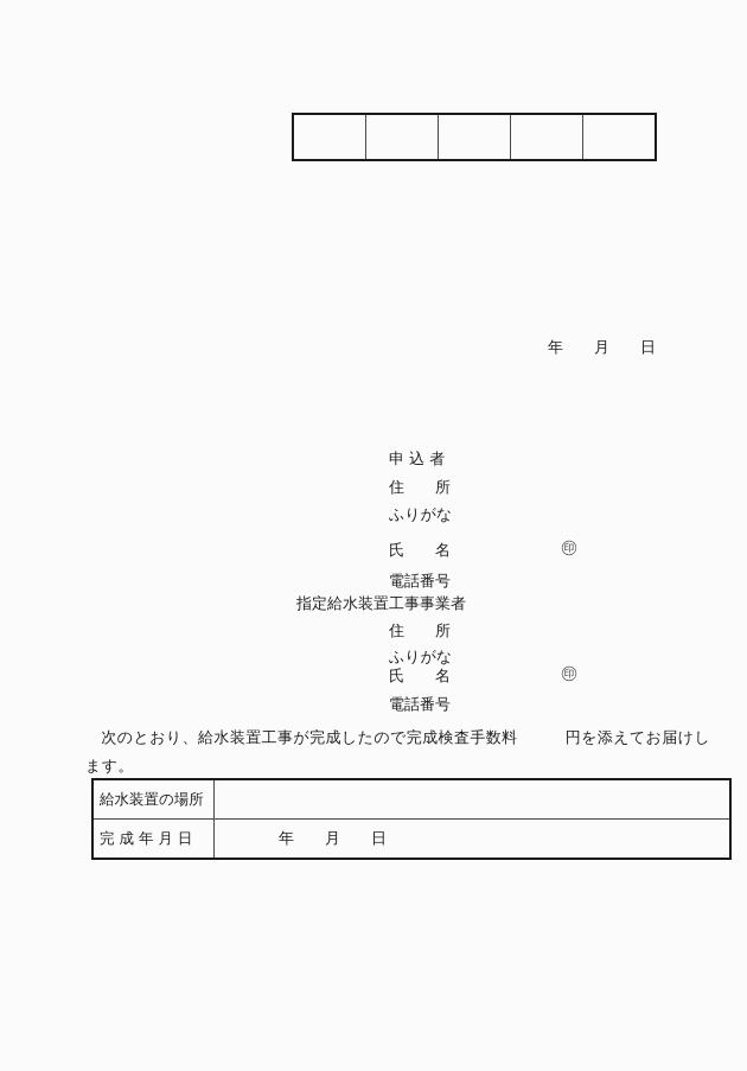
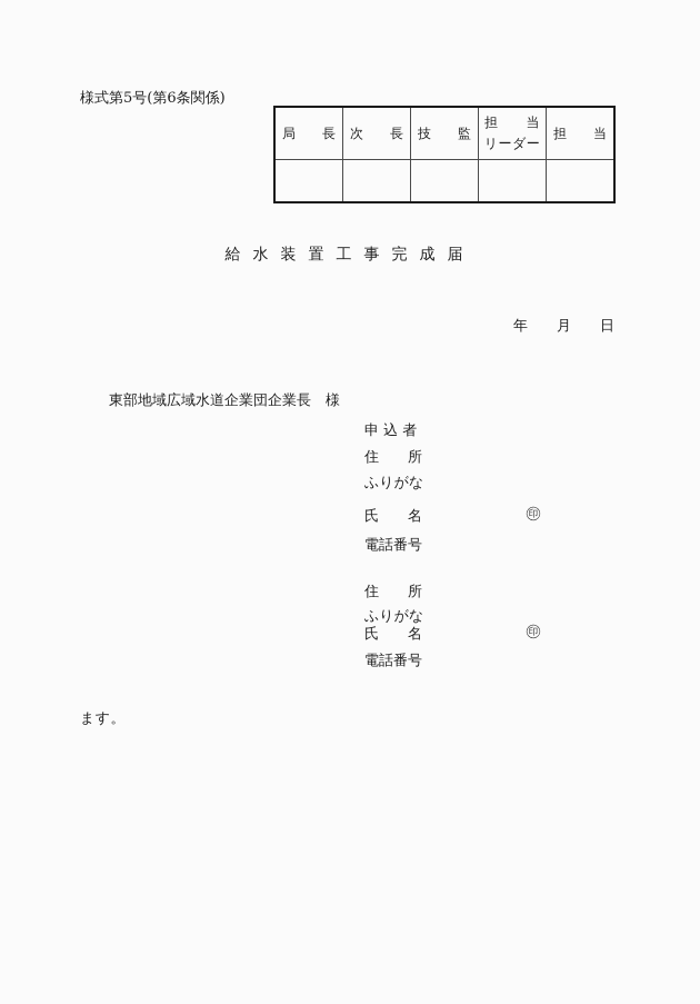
+ 様式第5号(第6条関係)
+ 局 長	次 長	技 監	担 当 リーダー	担 当
+ 給水装置工事完成届
  年 月 日
+ 東部地域広域水道企業団企業長 様
  申 込 者
  住 所
  ふりがな
  氏 名
  ㊞
  電話番号
- 指定給水装置工事事業者
  住 所
  ふりがな
  氏 名
  ㊞
  電話番号
- 次のとおり、給水装置工事が完成したので完成検査手数料 円を添えてお届けし
  ます。
- 給水装置の場所
- 完 成 年 月 日	年 月 日
